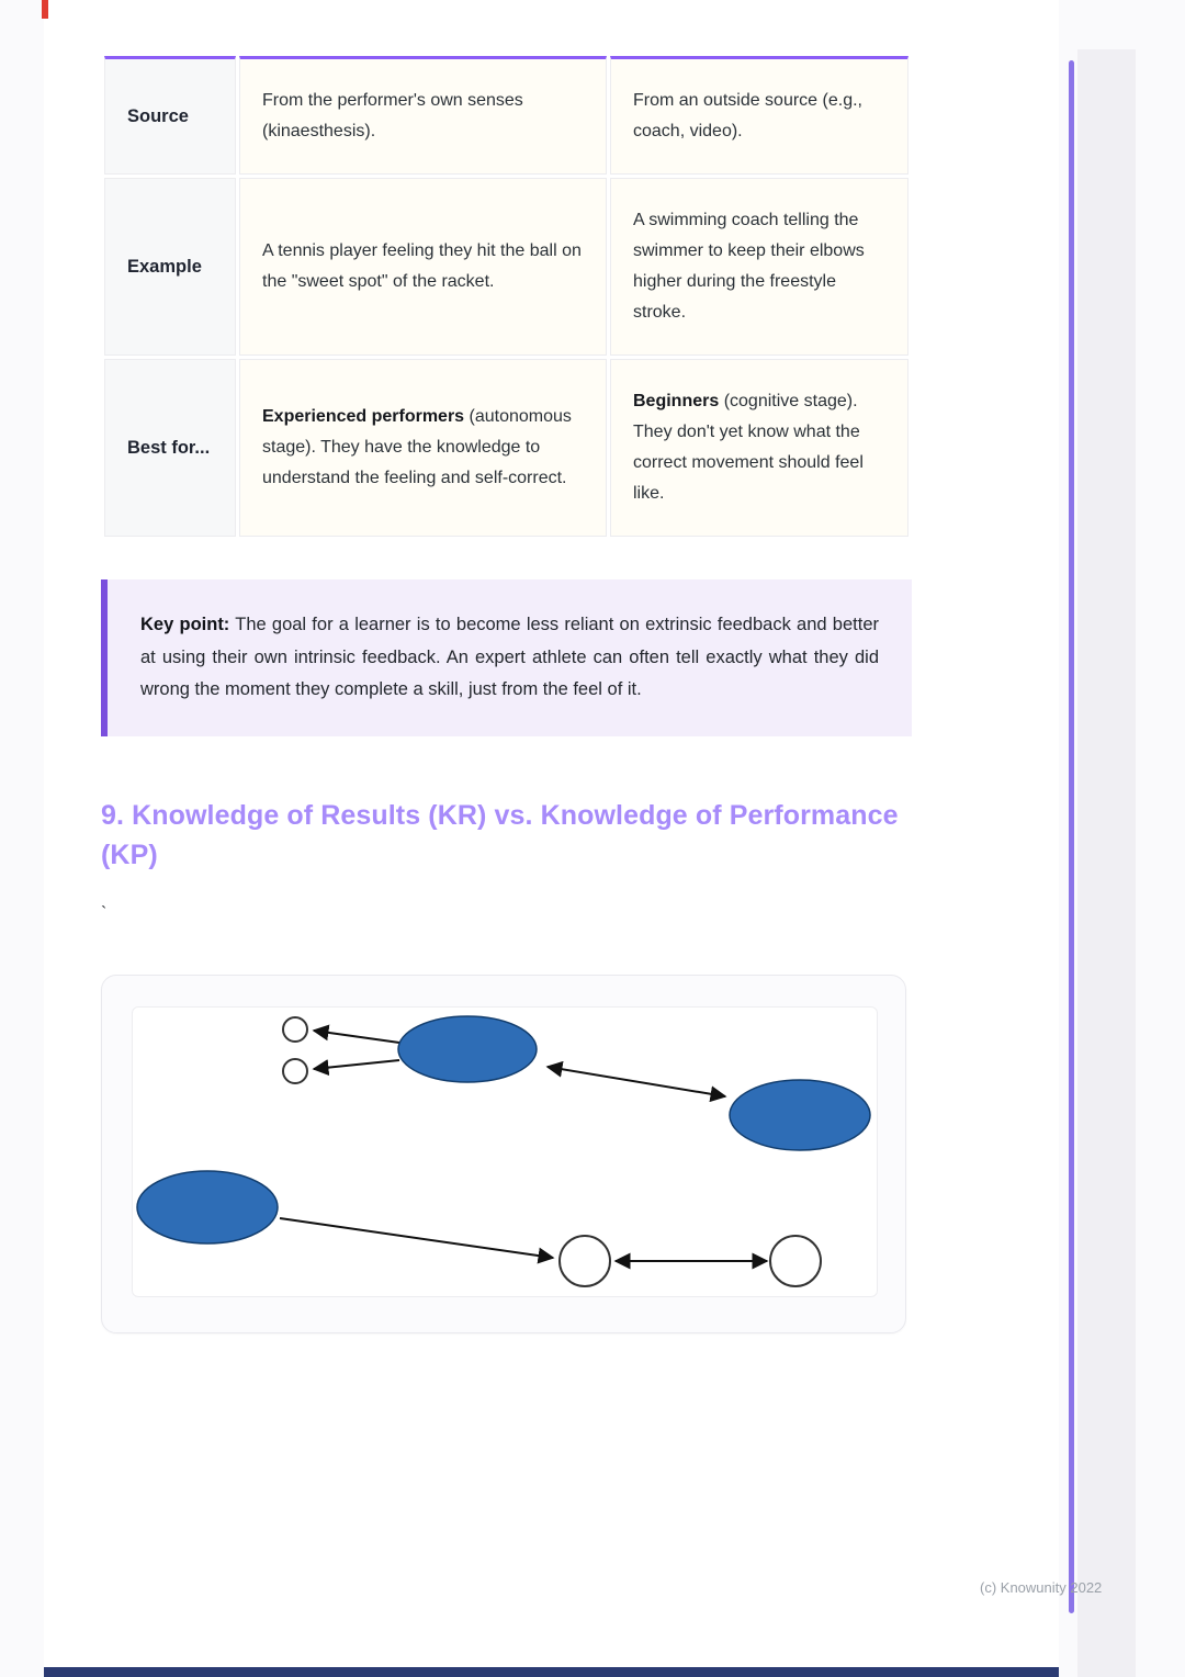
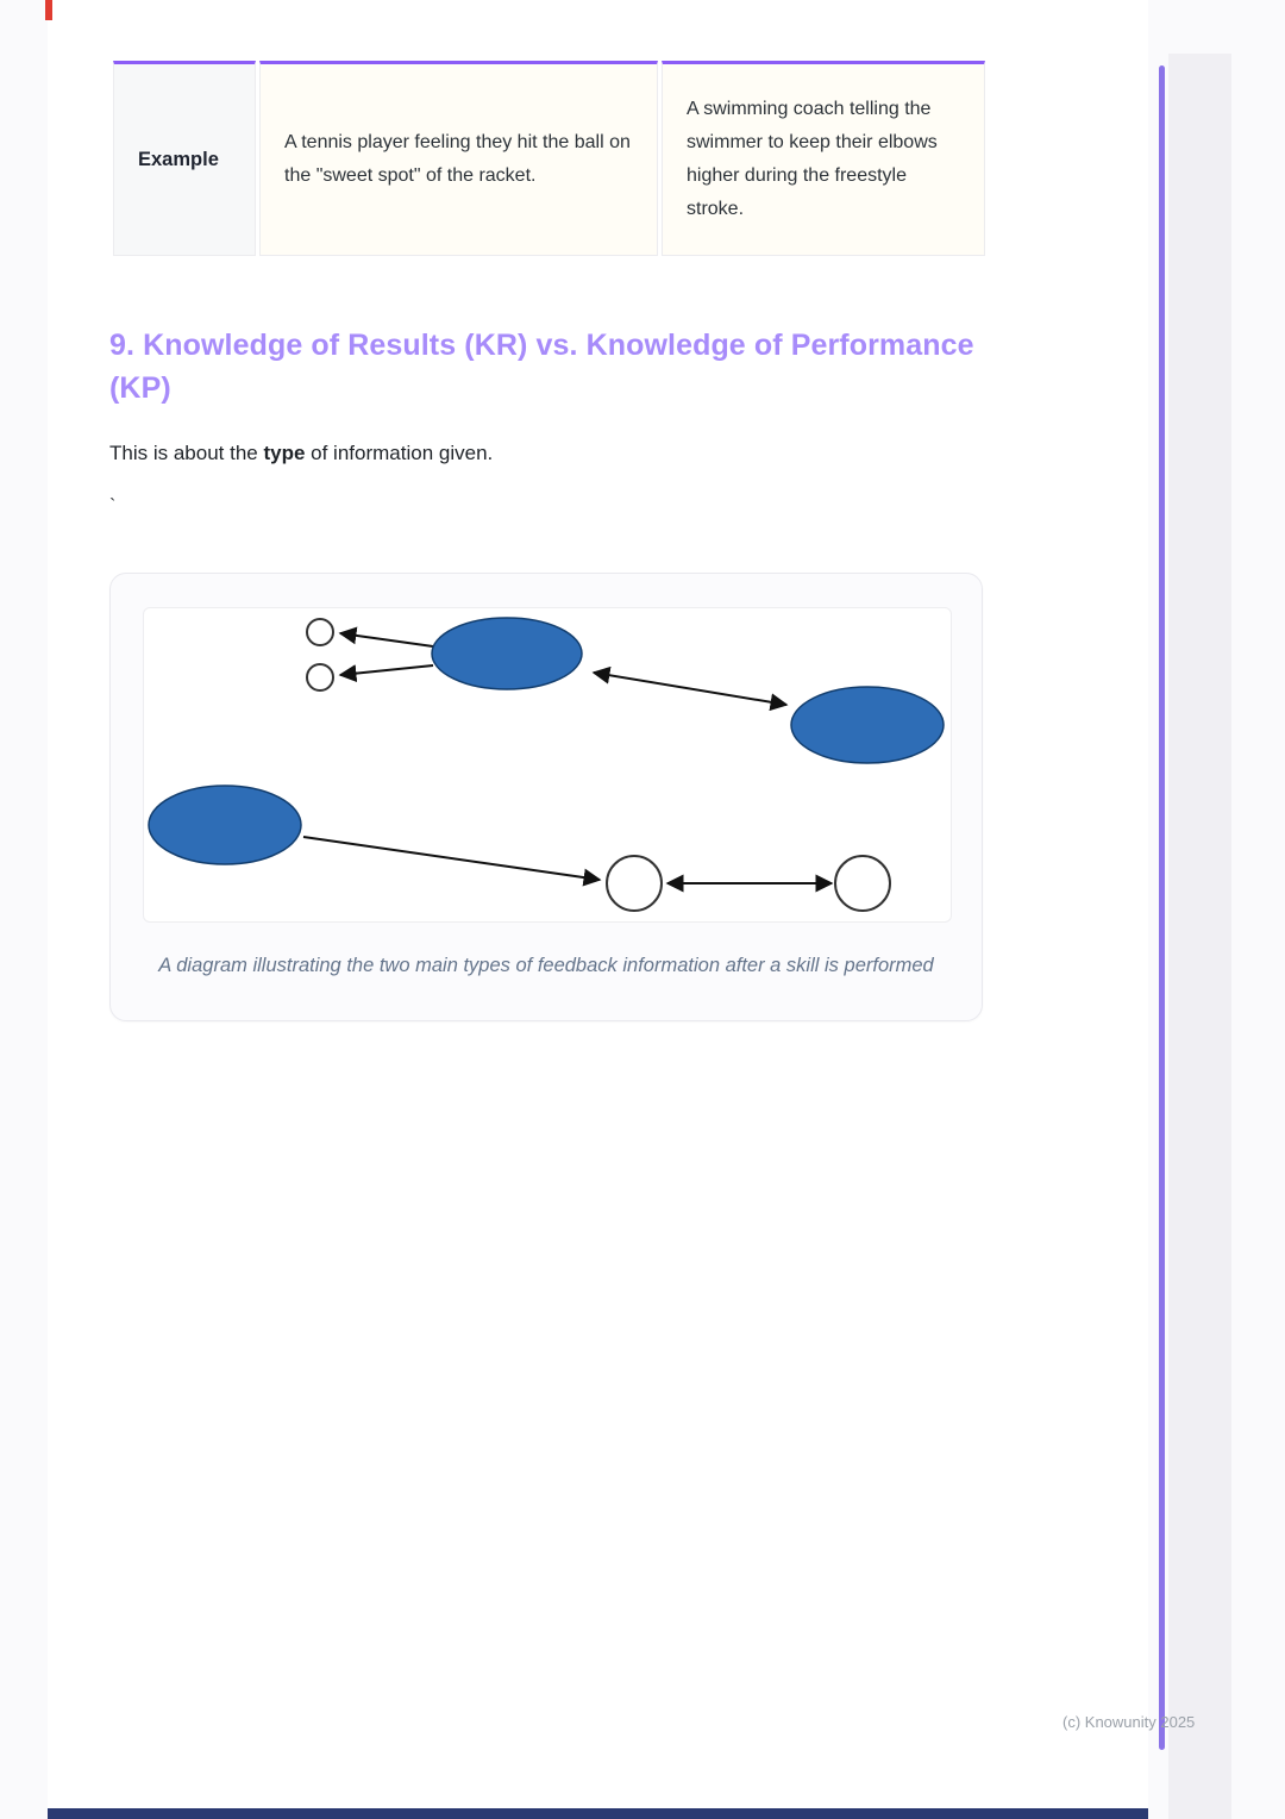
- Source	From the performer's own senses (kinaesthesis).	From an outside source (e.g., coach, video).
  Example	A tennis player feeling they hit the ball on the "sweet spot" of the racket.	A swimming coach telling the swimmer to keep their elbows higher during the freestyle stroke.
- Best for...	Experienced performers (autonomous stage). They have the knowledge to understand the feeling and self-correct.	Beginners (cognitive stage). They don't yet know what the correct movement should feel like.
- Key point: The goal for a learner is to become less reliant on extrinsic feedback and better at using their own intrinsic feedback. An expert athlete can often tell exactly what they did wrong the moment they complete a skill, just from the feel of it.
  9. Knowledge of Results (KR) vs. Knowledge of Performance (KP)
+ This is about the type of information given.
  `
+ A diagram illustrating the two main types of feedback information after a skill is performed
- (c) Knowunity 2022
+ (c) Knowunity 2025
